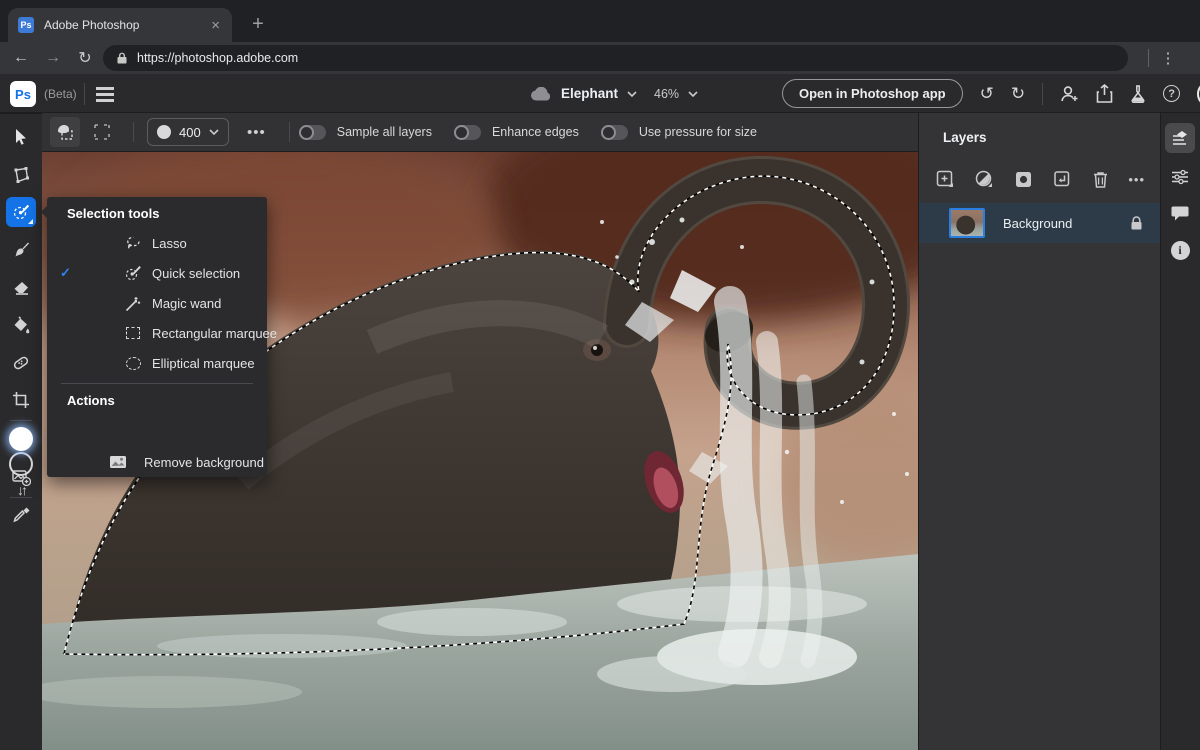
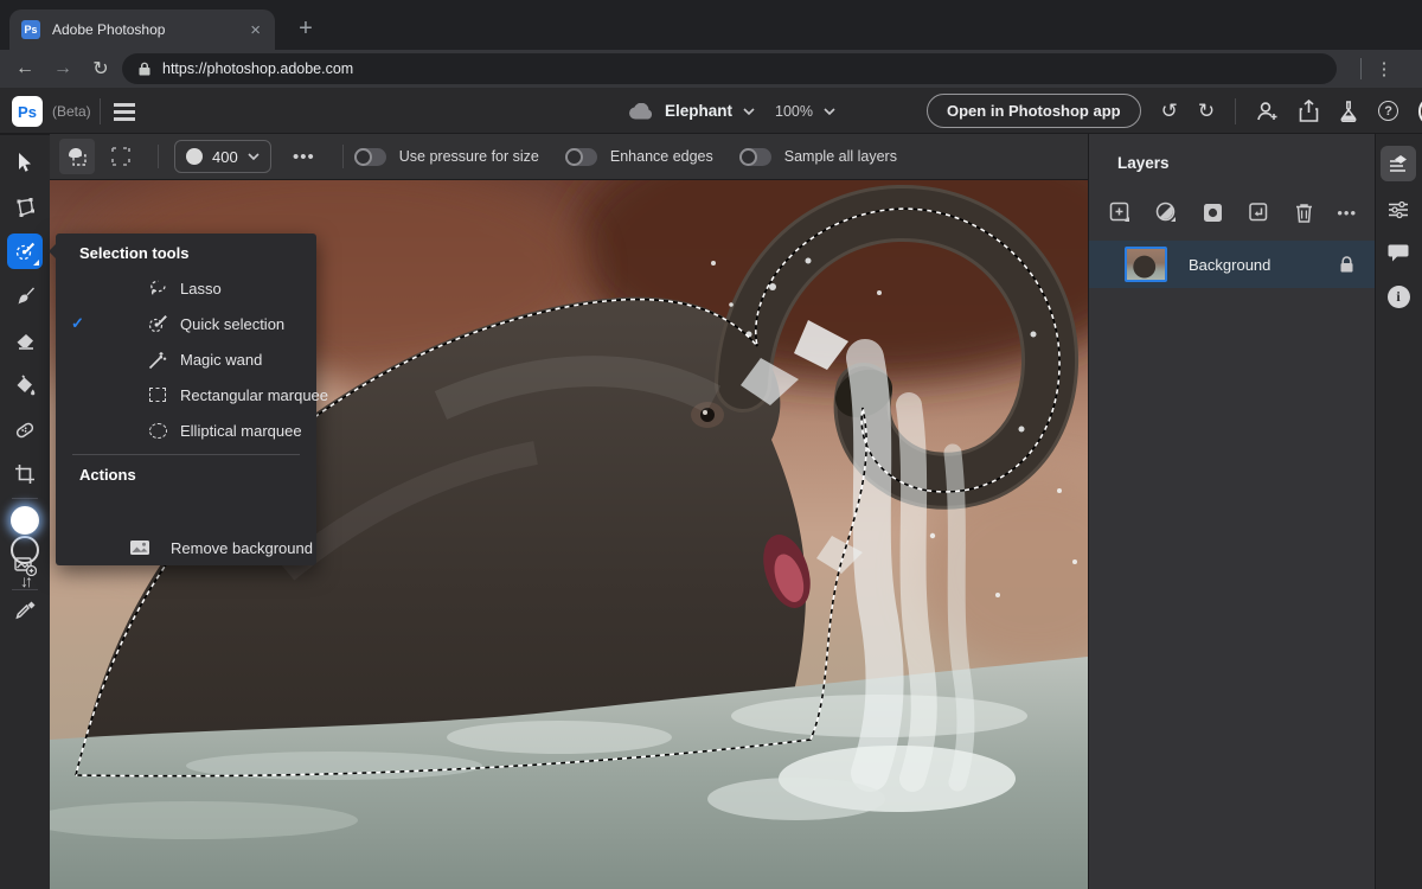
  Ps
  Adobe Photoshop
  ×
  +
  ←
  →
  ↻
  https://photoshop.adobe.com
  ⋮
  Ps
  (Beta)
  Elephant
- 46%
+ 100%
  Open in Photoshop app
  ↺
  ↻
  ?
  400
  •••
- Sample all layers
+ Use pressure for size
  Enhance edges
- Use pressure for size
+ Sample all layers
  ↓↑
  Selection tools
  Lasso
  ✓
  Quick selection
  Magic wand
  Rectangular marquee
  Elliptical marquee
  Actions
  Remove background
  Layers
  •••
  Background
  i
